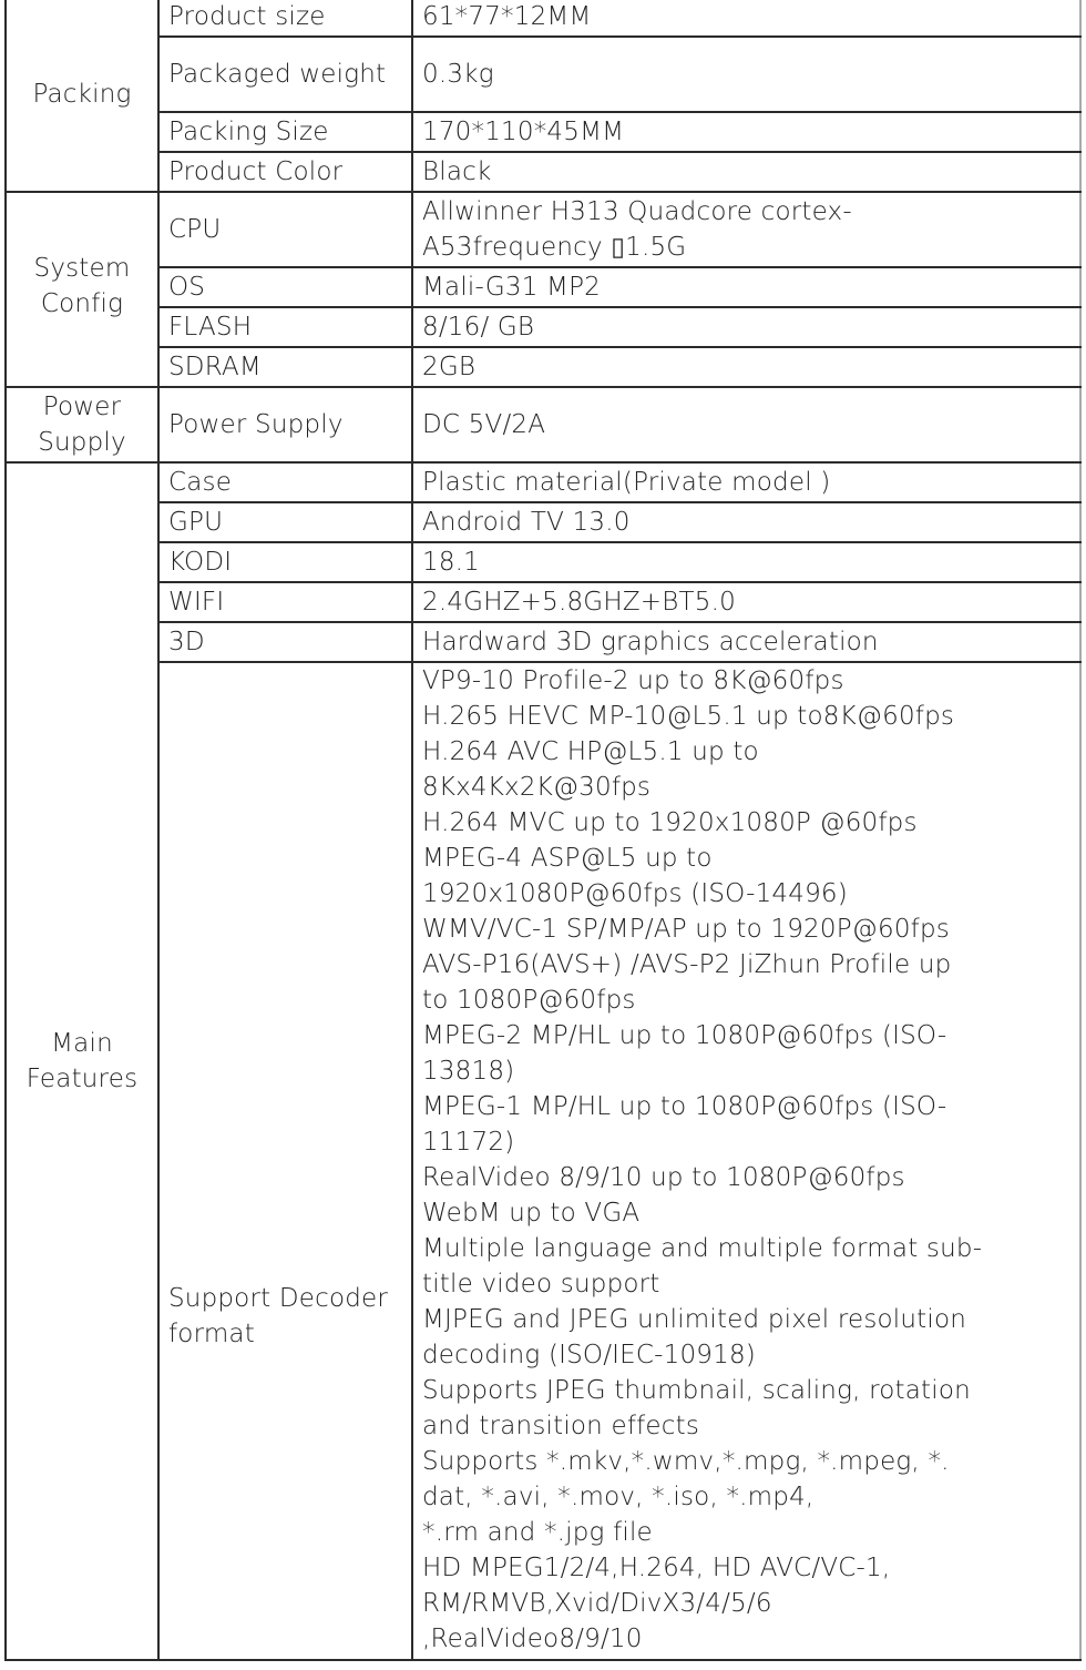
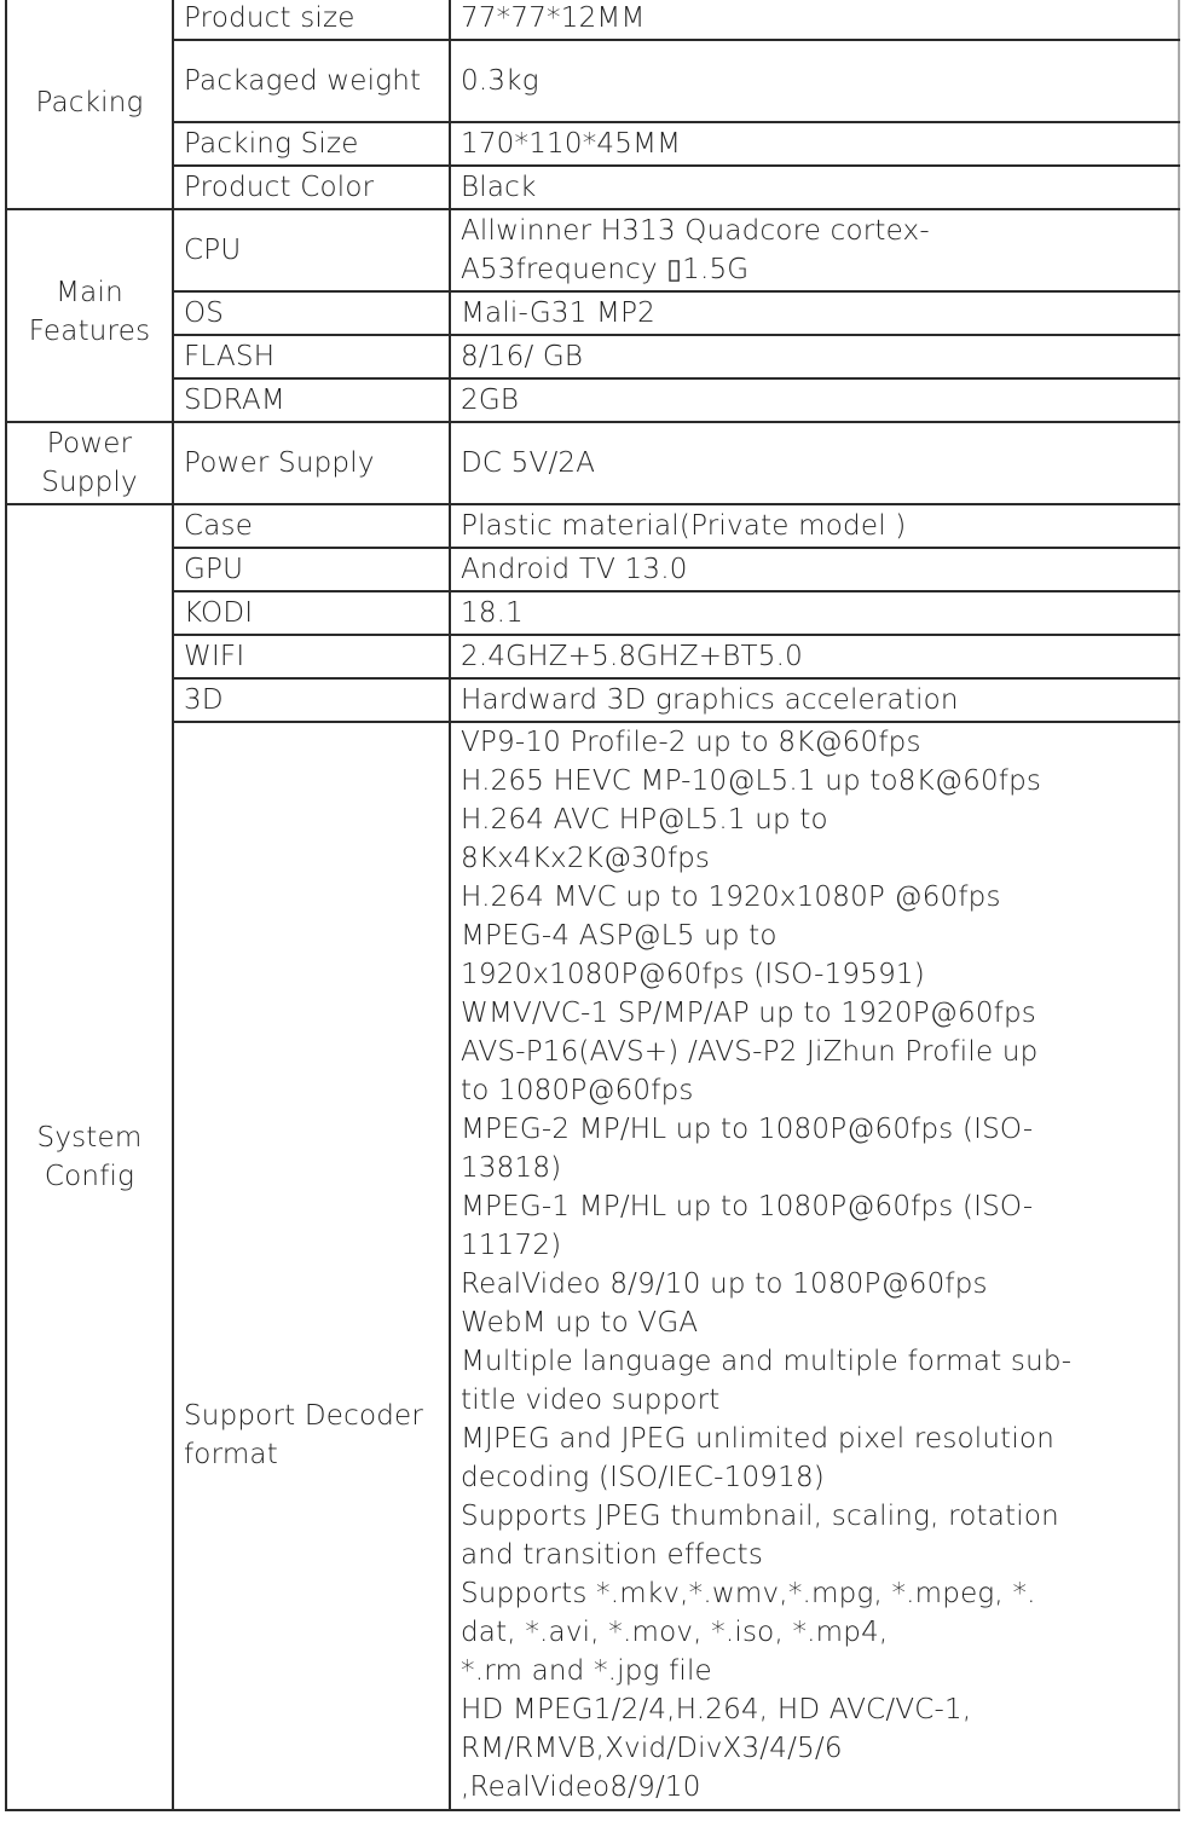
- Packing	Product size	61*77*12MM
+ Packing	Product size	77*77*12MM
  Packaged weight	0.3kg
  Packing Size	170*110*45MM
  Product Color	Black
- System Config	CPU	Allwinner H313 Quadcore cortex-A53frequency ▯1.5G
+ Main Features	CPU	Allwinner H313 Quadcore cortex-A53frequency ▯1.5G
  OS	Mali-G31 MP2
  FLASH	8/16/ GB
  SDRAM	2GB
  Power Supply	Power Supply	DC 5V/2A
- Main Features	Case	Plastic material(Private model )
+ System Config	Case	Plastic material(Private model )
  GPU	Android TV 13.0
  KODI	18.1
  WIFI	2.4GHZ+5.8GHZ+BT5.0
  3D	Hardward 3D graphics acceleration
- Support Decoder format	VP9-10 Profile-2 up to 8K@60fps H.265 HEVC MP-10@L5.1 up to8K@60fps H.264 AVC HP@L5.1 up to 8Kx4Kx2K@30fps H.264 MVC up to 1920x1080P @60fps MPEG-4 ASP@L5 up to 1920x1080P@60fps (ISO-14496) WMV/VC-1 SP/MP/AP up to 1920P@60fps AVS-P16(AVS+) /AVS-P2 JiZhun Profile up to 1080P@60fps MPEG-2 MP/HL up to 1080P@60fps (ISO- 13818) MPEG-1 MP/HL up to 1080P@60fps (ISO- 11172) RealVideo 8/9/10 up to 1080P@60fps WebM up to VGA Multiple language and multiple format sub- title video support MJPEG and JPEG unlimited pixel resolution decoding (ISO/IEC-10918) Supports JPEG thumbnail, scaling, rotation and transition effects Supports *.mkv,*.wmv,*.mpg, *.mpeg, *. dat, *.avi, *.mov, *.iso, *.mp4, *.rm and *.jpg file HD MPEG1/2/4,H.264, HD AVC/VC-1, RM/RMVB,Xvid/DivX3/4/5/6 ,RealVideo8/9/10
+ Support Decoder format	VP9-10 Profile-2 up to 8K@60fps H.265 HEVC MP-10@L5.1 up to8K@60fps H.264 AVC HP@L5.1 up to 8Kx4Kx2K@30fps H.264 MVC up to 1920x1080P @60fps MPEG-4 ASP@L5 up to 1920x1080P@60fps (ISO-19591) WMV/VC-1 SP/MP/AP up to 1920P@60fps AVS-P16(AVS+) /AVS-P2 JiZhun Profile up to 1080P@60fps MPEG-2 MP/HL up to 1080P@60fps (ISO- 13818) MPEG-1 MP/HL up to 1080P@60fps (ISO- 11172) RealVideo 8/9/10 up to 1080P@60fps WebM up to VGA Multiple language and multiple format sub- title video support MJPEG and JPEG unlimited pixel resolution decoding (ISO/IEC-10918) Supports JPEG thumbnail, scaling, rotation and transition effects Supports *.mkv,*.wmv,*.mpg, *.mpeg, *. dat, *.avi, *.mov, *.iso, *.mp4, *.rm and *.jpg file HD MPEG1/2/4,H.264, HD AVC/VC-1, RM/RMVB,Xvid/DivX3/4/5/6 ,RealVideo8/9/10
